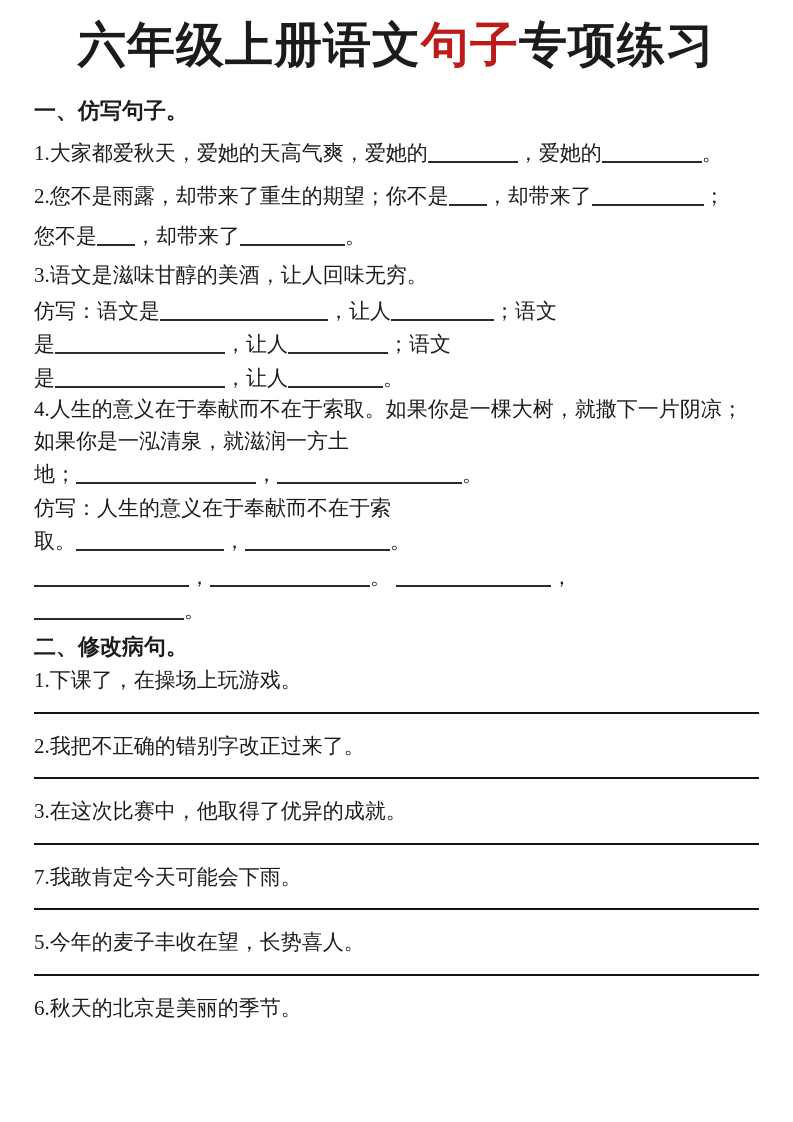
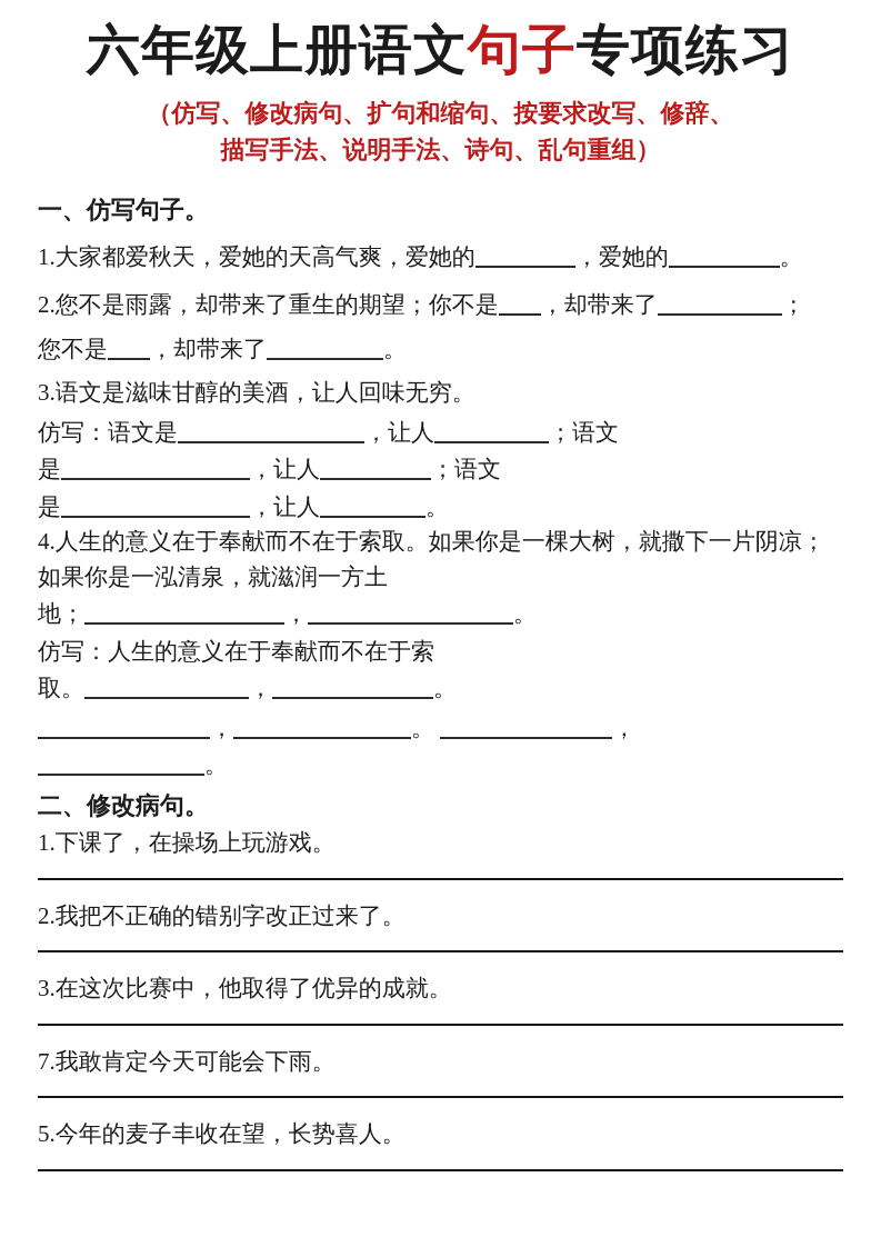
  六年级上册语文句子专项练习
+ （仿写、修改病句、扩句和缩句、按要求改写、修辞、
+ 描写手法、说明手法、诗句、乱句重组）
  一、仿写句子。
  1.大家都爱秋天，爱她的天高气爽，爱她的 ，爱她的 。
  2.您不是雨露，却带来了重生的期望；你不是 ，却带来了 ；
  您不是 ，却带来了 。
  3.语文是滋味甘醇的美酒，让人回味无穷。
  仿写：语文是 ，让人 ；语文
  是 ，让人 ；语文
  是 ，让人 。
  4.人生的意义在于奉献而不在于索取。如果你是一棵大树，就撒下一片阴凉；
  如果你是一泓清泉，就滋润一方土
  地； ， 。
  仿写：人生的意义在于奉献而不在于索
  取。 ， 。
  ， 。 ，
  。
  二、修改病句。
  1.下课了，在操场上玩游戏。
  2.我把不正确的错别字改正过来了。
  3.在这次比赛中，他取得了优异的成就。
  7.我敢肯定今天可能会下雨。
  5.今年的麦子丰收在望，长势喜人。
- 6.秋天的北京是美丽的季节。
